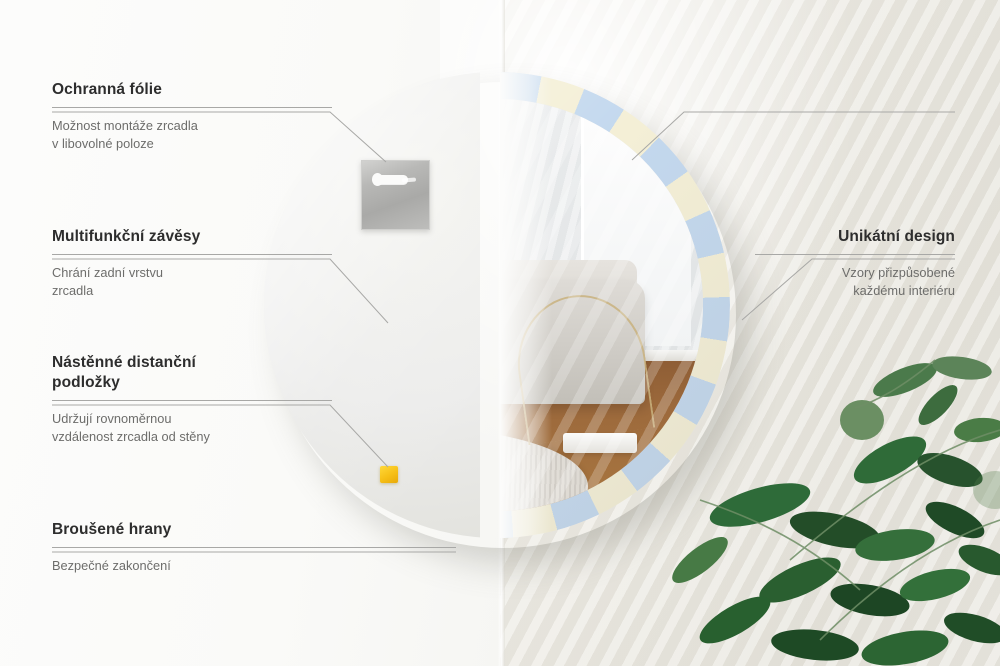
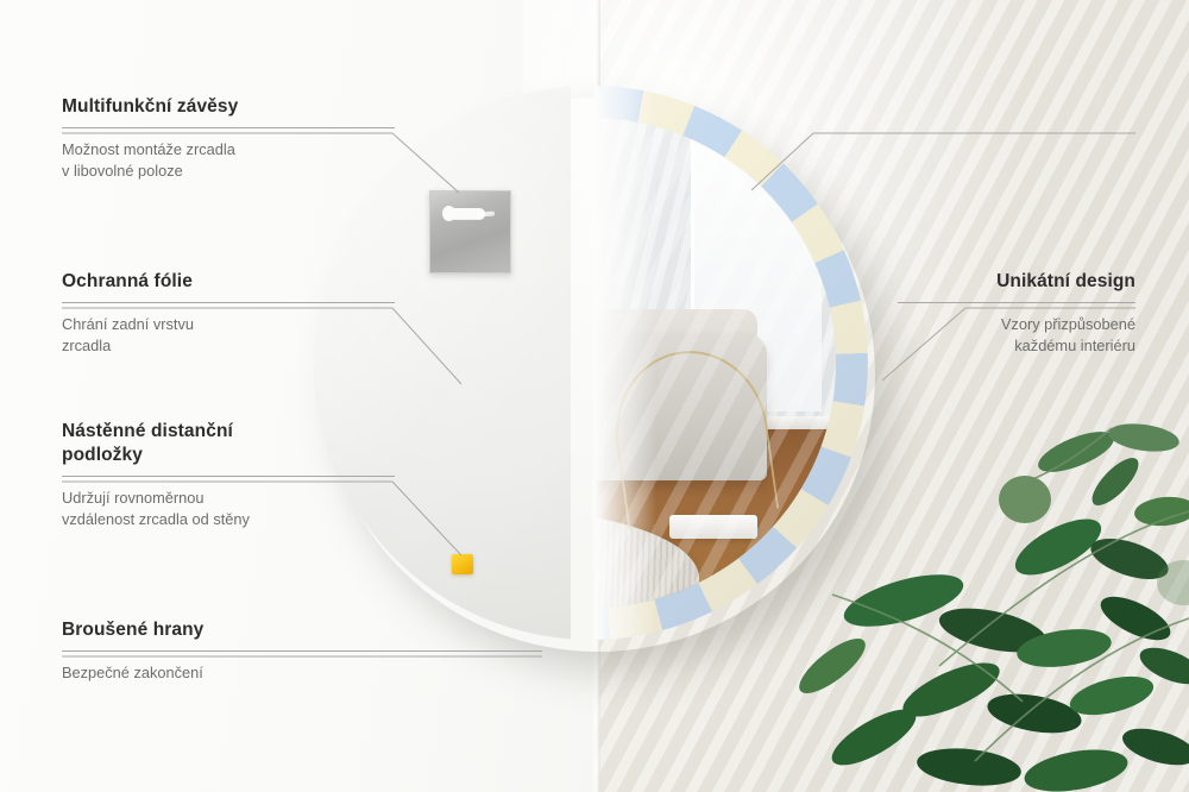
- Ochranná fólie
+ Multifunkční závěsy
  Možnost montáže zrcadla
  v libovolné poloze
- Multifunkční závěsy
+ Ochranná fólie
  Chrání zadní vrstvu
  zrcadla
  Nástěnné distanční
  podložky
  Udržují rovnoměrnou
  vzdálenost zrcadla od stěny
  Broušené hrany
  Bezpečné zakončení
  Unikátní design
  Vzory přizpůsobené
  každému interiéru
